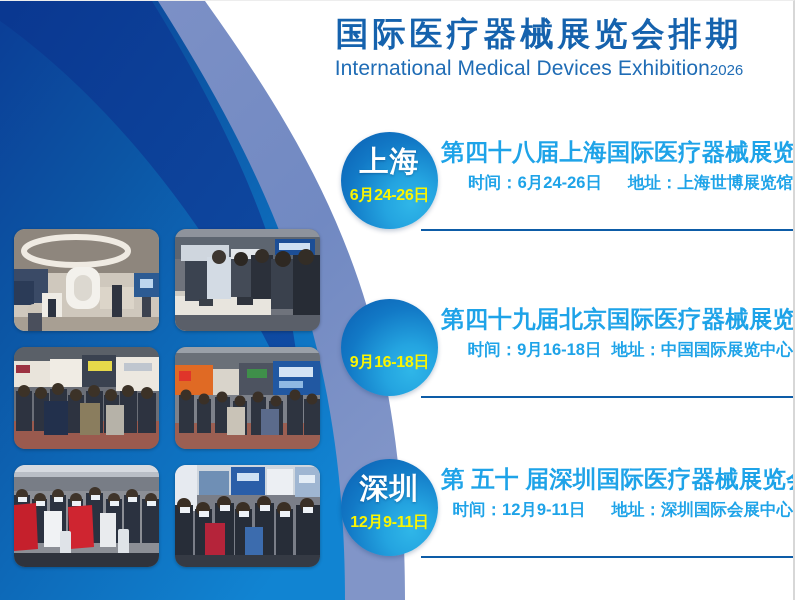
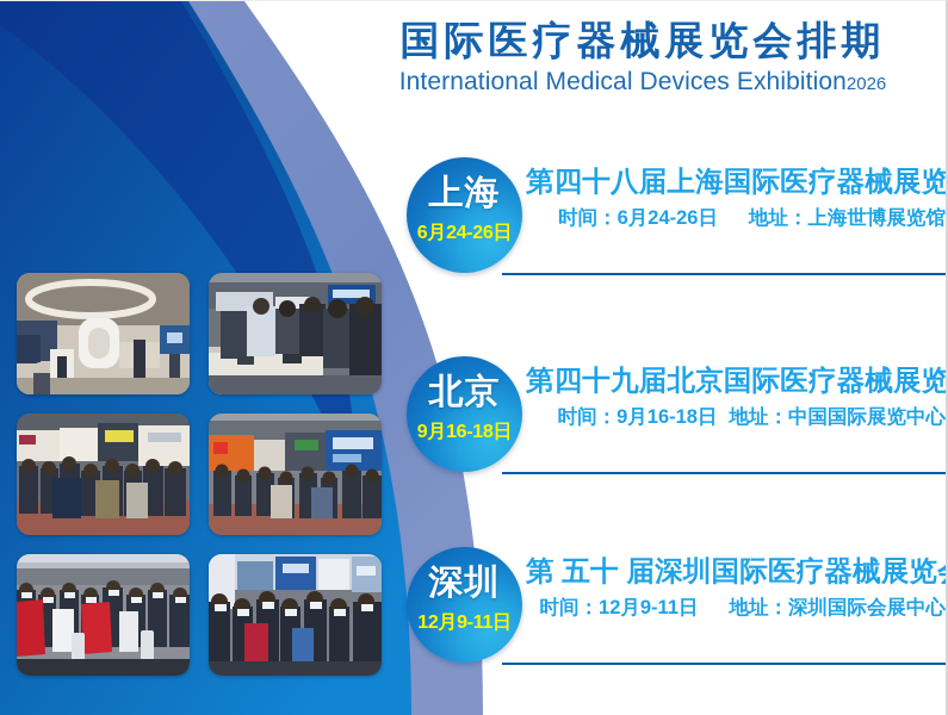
  国际医疗器械展览会排期
  International Medical Devices Exhibition2026
  上海
  6月24-26日
  第四十八届上海国际医疗器械展览
  时间：6月24-26日
  地址：上海世博展览馆
+ 北京
  9月16-18日
  第四十九届北京国际医疗器械展览
  时间：9月16-18日
  地址：中国国际展览中心
  深圳
  12月9-11日
  第 五十 届深圳国际医疗器械展览
  时间：12月9-11日
  地址：深圳国际会展中心
